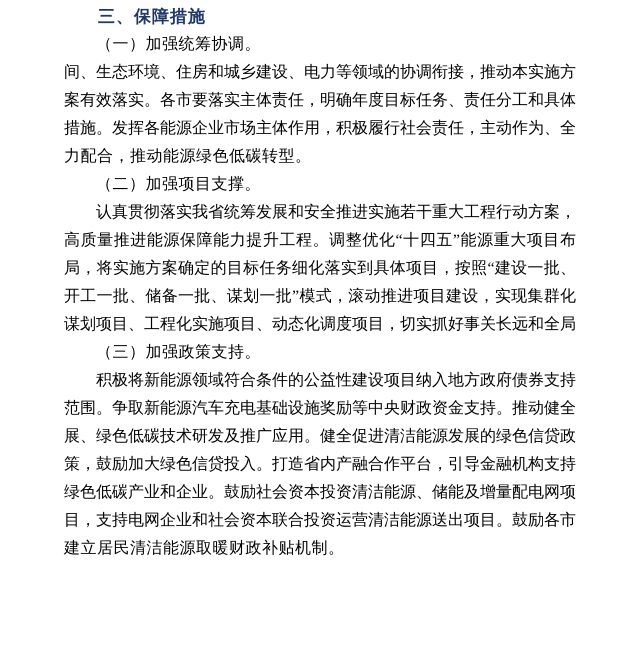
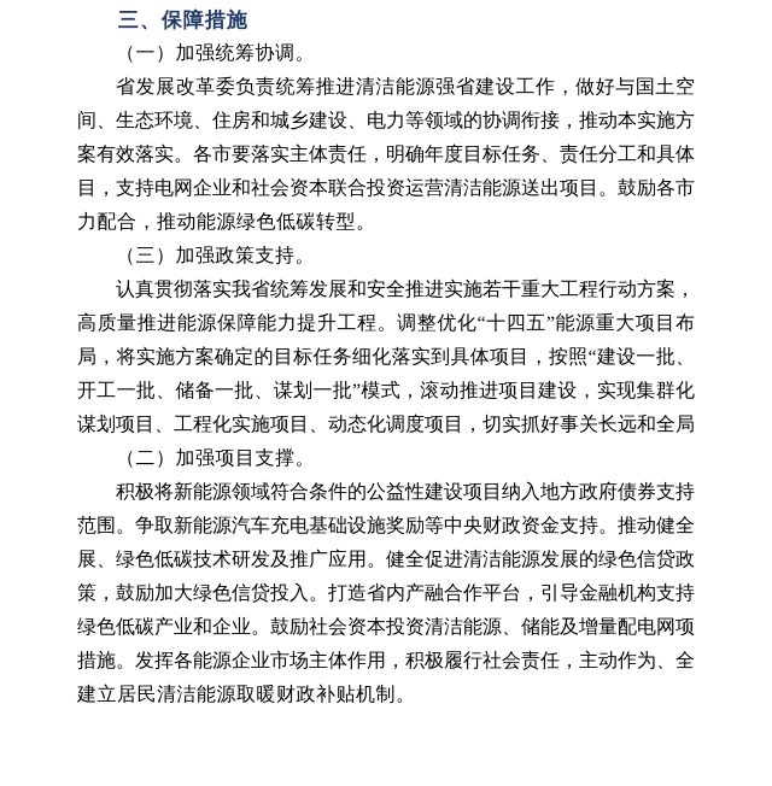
  三、保障措施
  （一）加强统筹协调。
+ 省发展改革委负责统筹推进清洁能源强省建设工作，做好与国土空
  间、生态环境、住房和城乡建设、电力等领域的协调衔接，推动本实施方
  案有效落实。各市要落实主体责任，明确年度目标任务、责任分工和具体
- 措施。发挥各能源企业市场主体作用，积极履行社会责任，主动作为、全
+ 目，支持电网企业和社会资本联合投资运营清洁能源送出项目。鼓励各市
  力配合，推动能源绿色低碳转型。
- （二）加强项目支撑。
+ （三）加强政策支持。
  认真贯彻落实我省统筹发展和安全推进实施若干重大工程行动方案，
  高质量推进能源保障能力提升工程。调整优化“十四五”能源重大项目布
  局，将实施方案确定的目标任务细化落实到具体项目，按照“建设一批、
  开工一批、储备一批、谋划一批”模式，滚动推进项目建设，实现集群化
  谋划项目、工程化实施项目、动态化调度项目，切实抓好事关长远和全局
- （三）加强政策支持。
+ （二）加强项目支撑。
  积极将新能源领域符合条件的公益性建设项目纳入地方政府债券支持
  范围。争取新能源汽车充电基础设施奖励等中央财政资金支持。推动健全
  展、绿色低碳技术研发及推广应用。健全促进清洁能源发展的绿色信贷政
  策，鼓励加大绿色信贷投入。打造省内产融合作平台，引导金融机构支持
  绿色低碳产业和企业。鼓励社会资本投资清洁能源、储能及增量配电网项
- 目，支持电网企业和社会资本联合投资运营清洁能源送出项目。鼓励各市
+ 措施。发挥各能源企业市场主体作用，积极履行社会责任，主动作为、全
  建立居民清洁能源取暖财政补贴机制。
